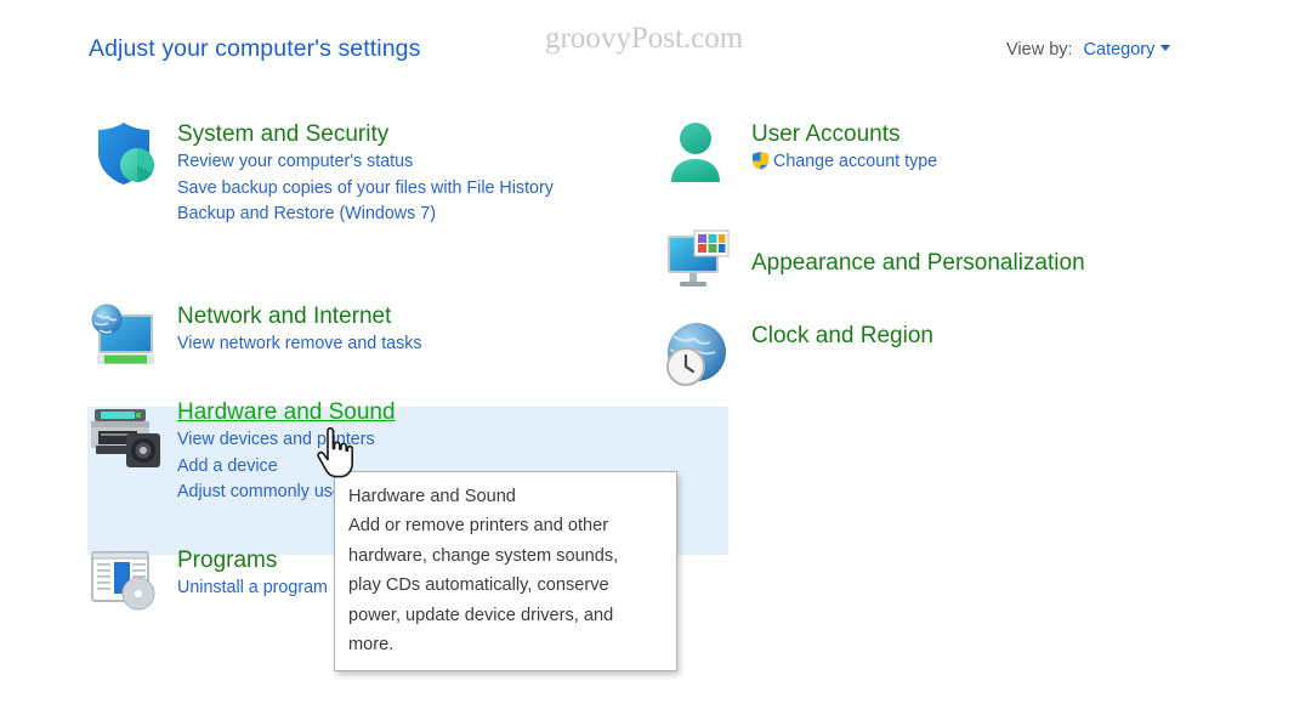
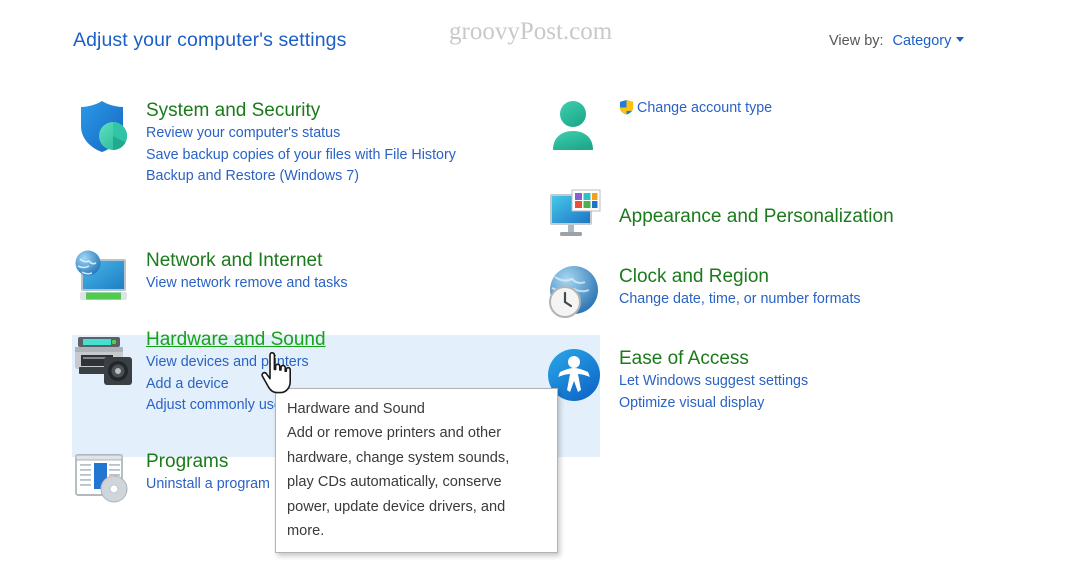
  Adjust your computer's settings
  groovyPost.com
  View by:
  Category
  System and Security
  Review your computer's status
  Save backup copies of your files with File History
  Backup and Restore (Windows 7)
  Network and Internet
  View network remove and tasks
  Hardware and Sound
  View devices and pinters
  Add a device
  Programs
  Uninstall a program
- User Accounts
  Change account type
  Appearance and Personalization
  Clock and Region
+ Change date, time, or number formats
+ Ease of Access
+ Let Windows suggest settings
+ Optimize visual display
  Hardware and Sound
  Add or remove printers and other
  hardware, change system sounds,
  play CDs automatically, conserve
  power, update device drivers, and
  more.
